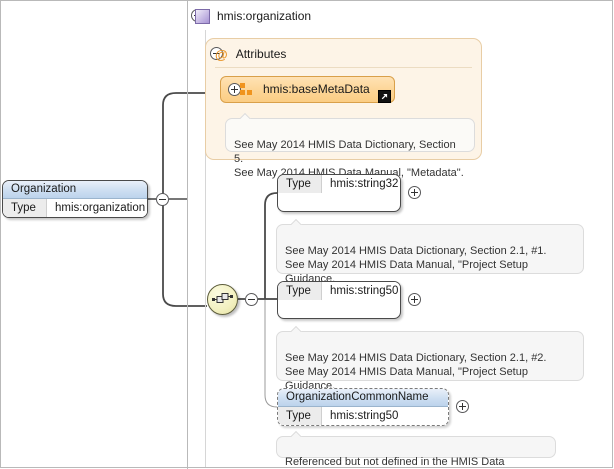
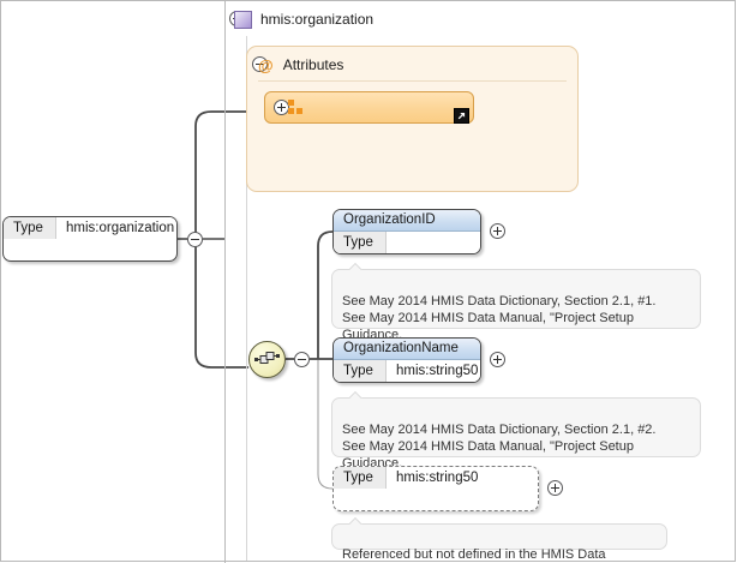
  hmis:organization
  @
  Attributes
- hmis:baseMetaData
- See May 2014 HMIS Data Dictionary, Section 5.
- See May 2014 HMIS Data Manual, "Metadata".
- Organization
  Type
  hmis:organization
+ OrganizationID
  Type
- hmis:string32
  See May 2014 HMIS Data Dictionary, Section 2.1, #1.
  See May 2014 HMIS Data Manual, "Project Setup Guidance,
+ OrganizationName
  Type
  hmis:string50
  See May 2014 HMIS Data Dictionary, Section 2.1, #2.
  See May 2014 HMIS Data Manual, "Project Setup Guidance,
- OrganizationCommonName
  Type
  hmis:string50
  Referenced but not defined in the HMIS Data
